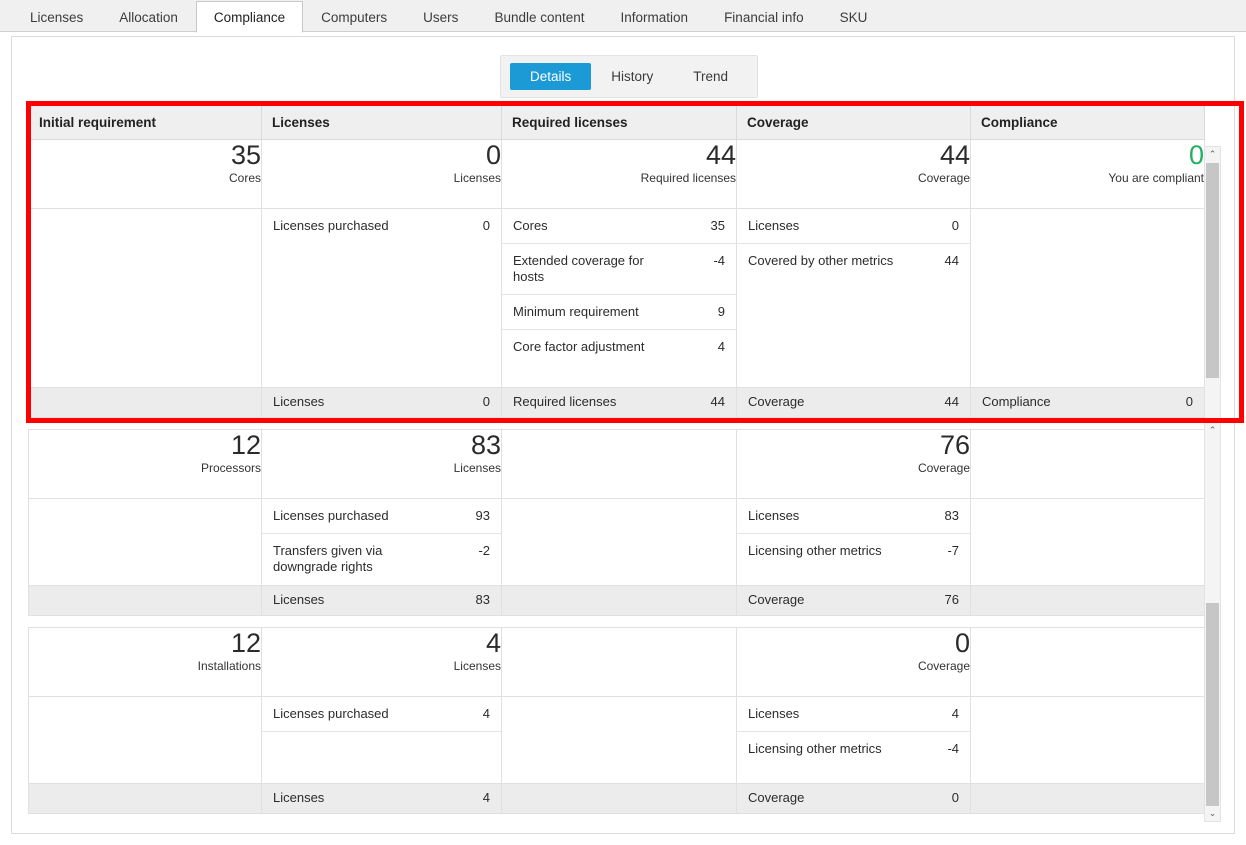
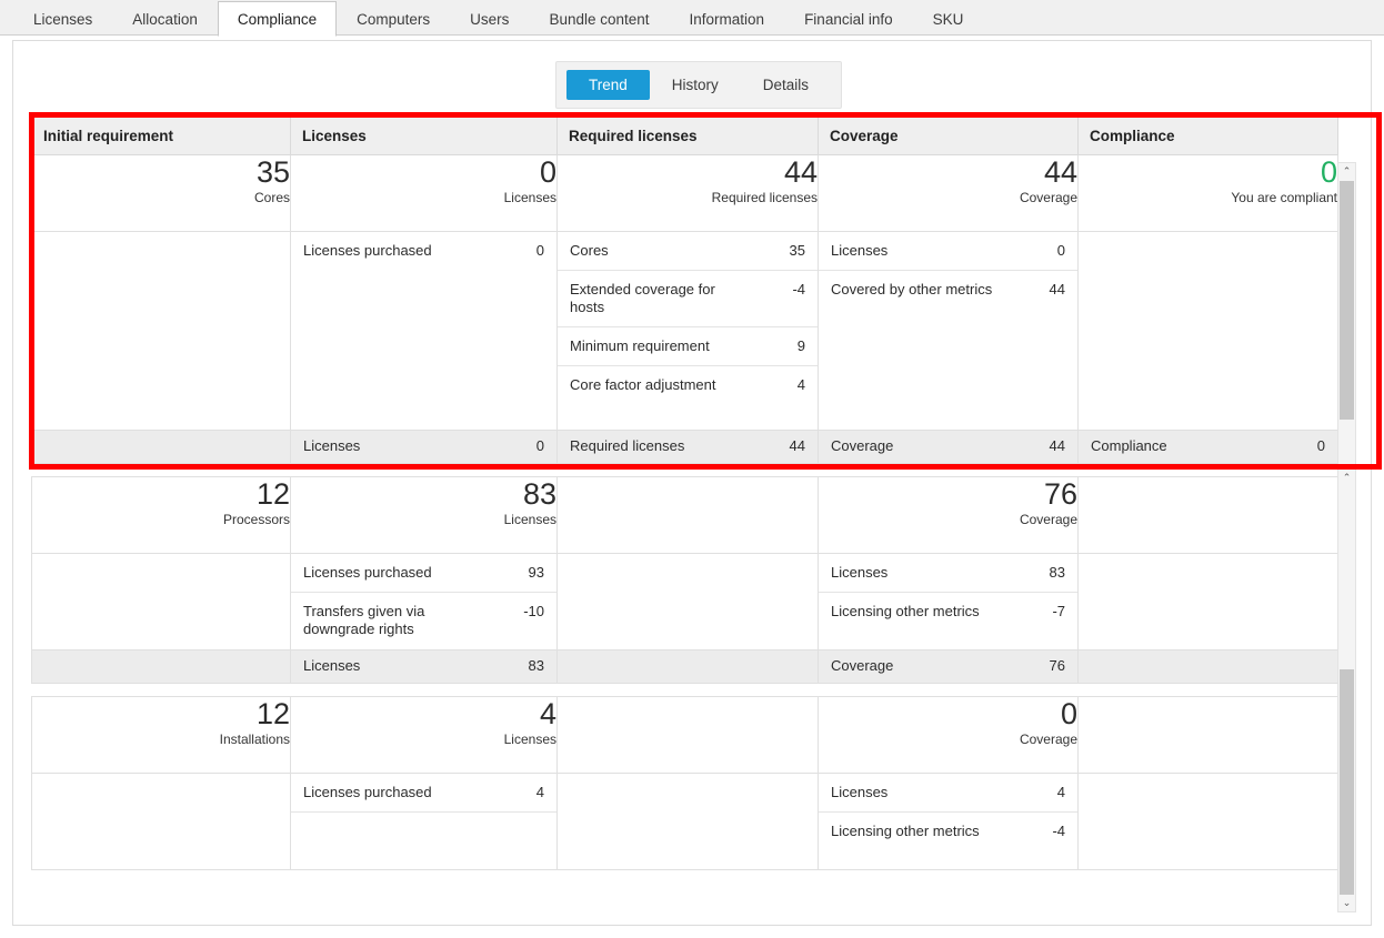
  Licenses
  Allocation
  Compliance
  Computers
  Users
  Bundle content
  Information
  Financial info
  SKU
- Details
+ Trend
  History
- Trend
+ Details
  Initial requirement	Licenses	Required licenses	Coverage	Compliance
  35 Cores	0 Licenses	44 Required licenses	44 Coverage	0 You are compliant
  	Licenses purchased 0	Cores 35 Extended coverage for hosts -4 Minimum requirement 9 Core factor adjustment 4	Licenses 0 Covered by other metrics 44
  	Licenses 0	Required licenses 44	Coverage 44	Compliance 0
  12 Processors	83 Licenses		76 Coverage
- 	Licenses purchased 93 Transfers given via downgrade rights -2		Licenses 83 Licensing other metrics -7
+ 	Licenses purchased 93 Transfers given via downgrade rights -10		Licenses 83 Licensing other metrics -7
  	Licenses 83		Coverage 76
  12 Installations	4 Licenses		0 Coverage
  	Licenses purchased 4		Licenses 4 Licensing other metrics -4
- 	Licenses 4		Coverage 0
  ⌃
  ⌃
  ⌄
